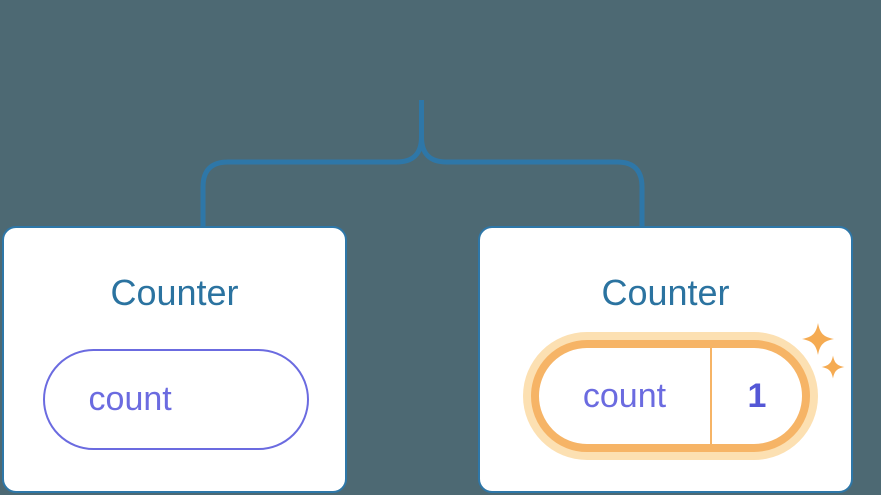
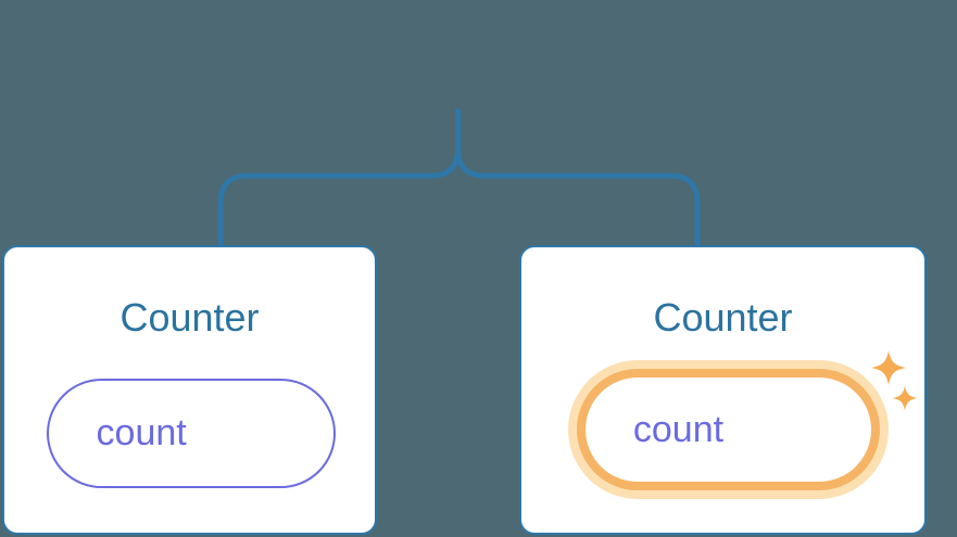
  Counter
  count
  Counter
  count
- 1
